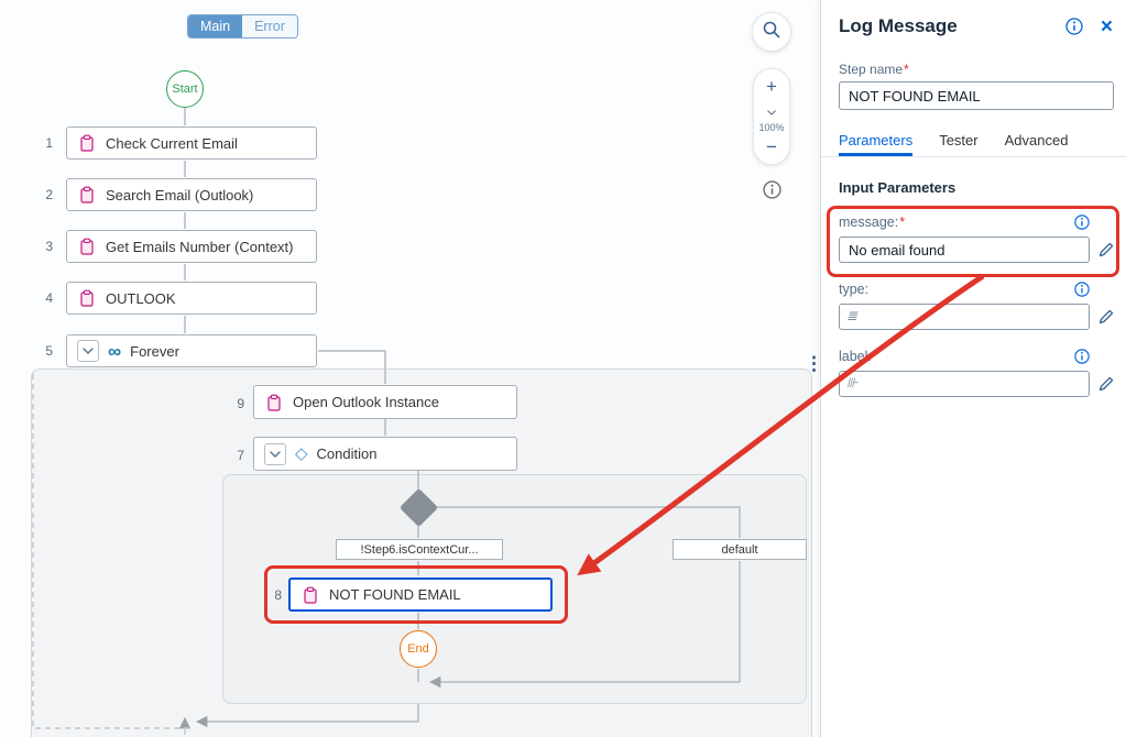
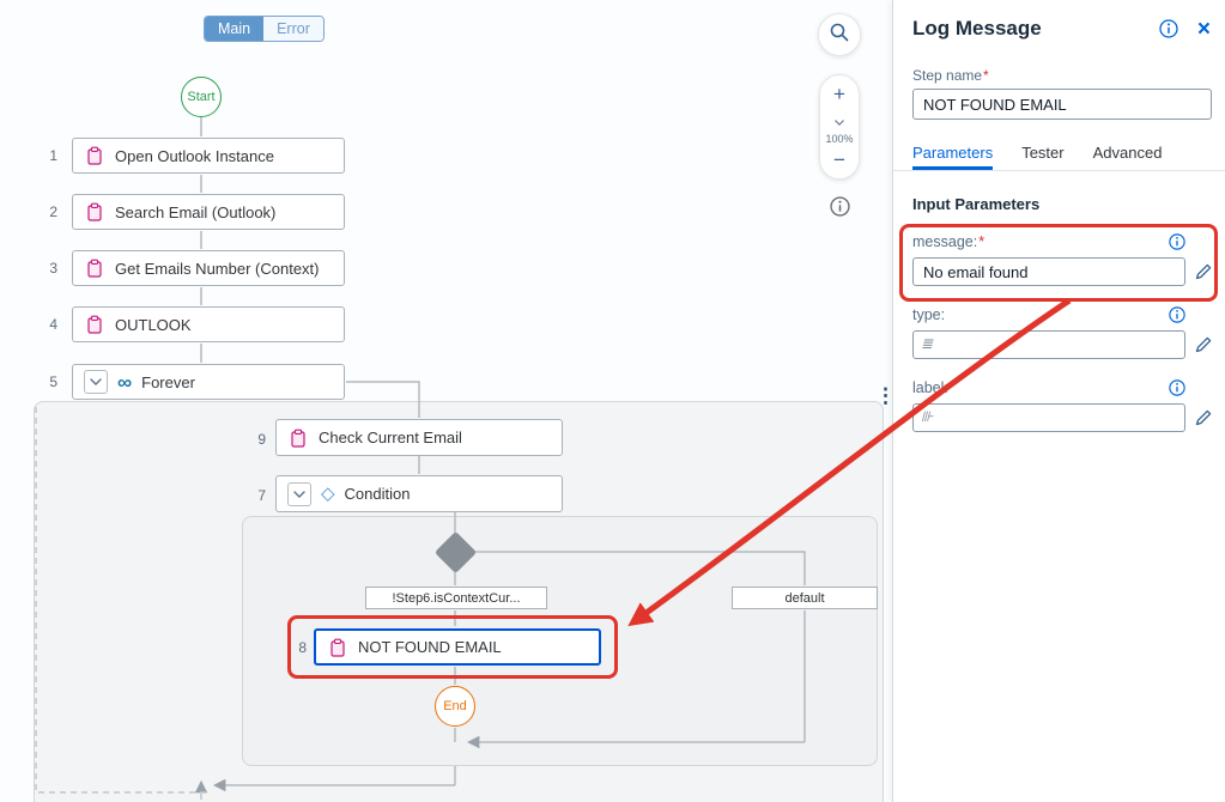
  Main
  Error
  Start
  1
  2
  3
  4
  5
  9
  7
  8
- Check Current Email
+ Open Outlook Instance
  Search Email (Outlook)
  Get Emails Number (Context)
  OUTLOOK
  ∞
  Forever
- Open Outlook Instance
+ Check Current Email
  ◇
  Condition
  !Step6.isContextCur...
  default
  NOT FOUND EMAIL
  End
  +
  100%
  −
  ⋮
  Log Message
  ×
  Step name*
  NOT FOUND EMAIL
  Parameters
  Tester
  Advanced
  Input Parameters
  message:*
  No email found
  type:
  ≣
  ⊪
